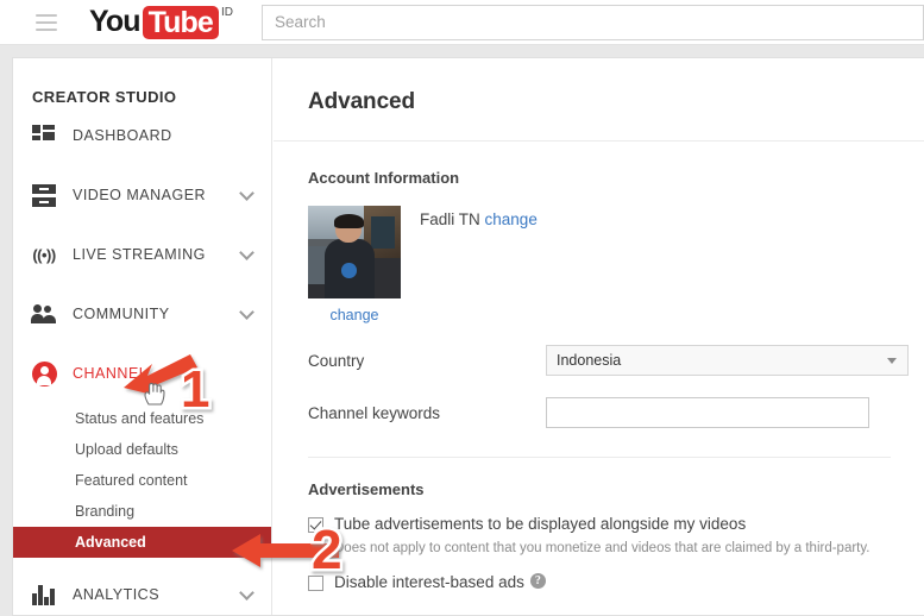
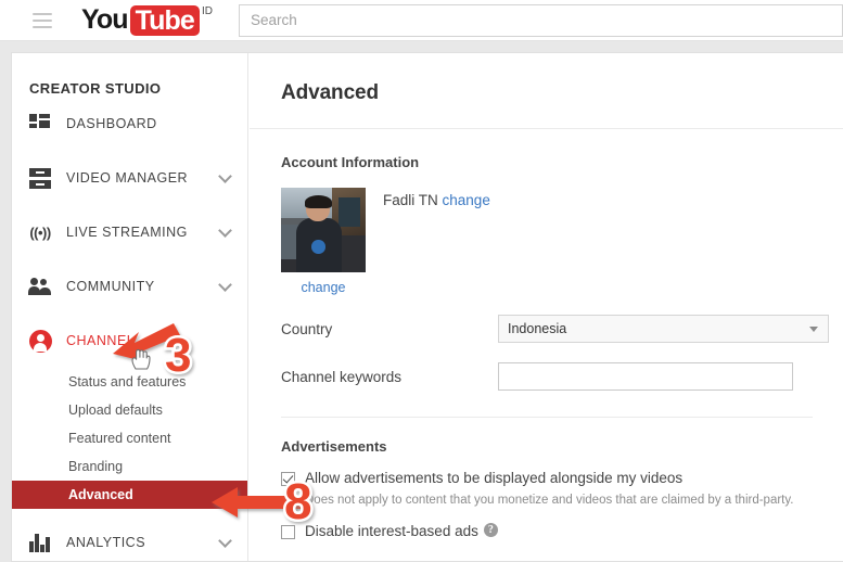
  You
  Tube
  ID
  Search
  CREATOR STUDIO
  DASHBOARD
  VIDEO MANAGER
  ((•))
  LIVE STREAMING
  COMMUNITY
  CHANNE
  Status and features
  Upload defaults
  Featured content
  Branding
  Advanced
  ANALYTICS
  Advanced
  Account Information
  change
  Fadli TN change
  Country
  Indonesia
  Channel keywords
  Advertisements
- Tube advertisements to be displayed alongside my videos
+ Allow advertisements to be displayed alongside my videos
  Does not apply to content that you monetize and videos that are claimed by a third-party.
  Disable interest-based ads
  ?
- 1
+ 3
- 2
+ 8
